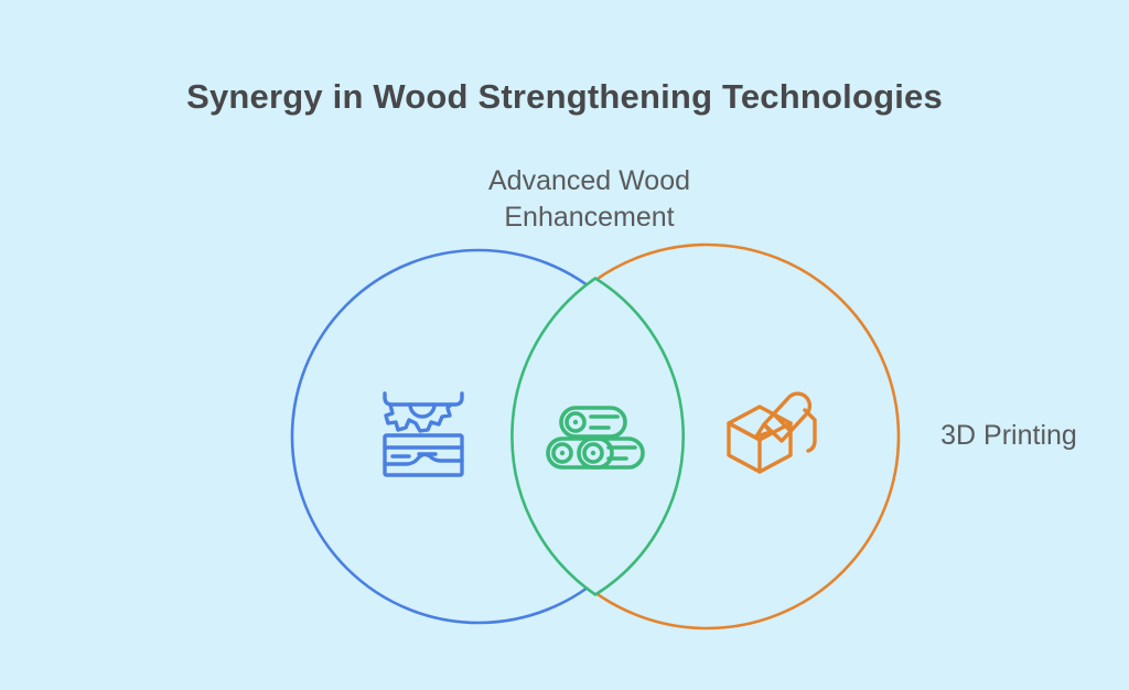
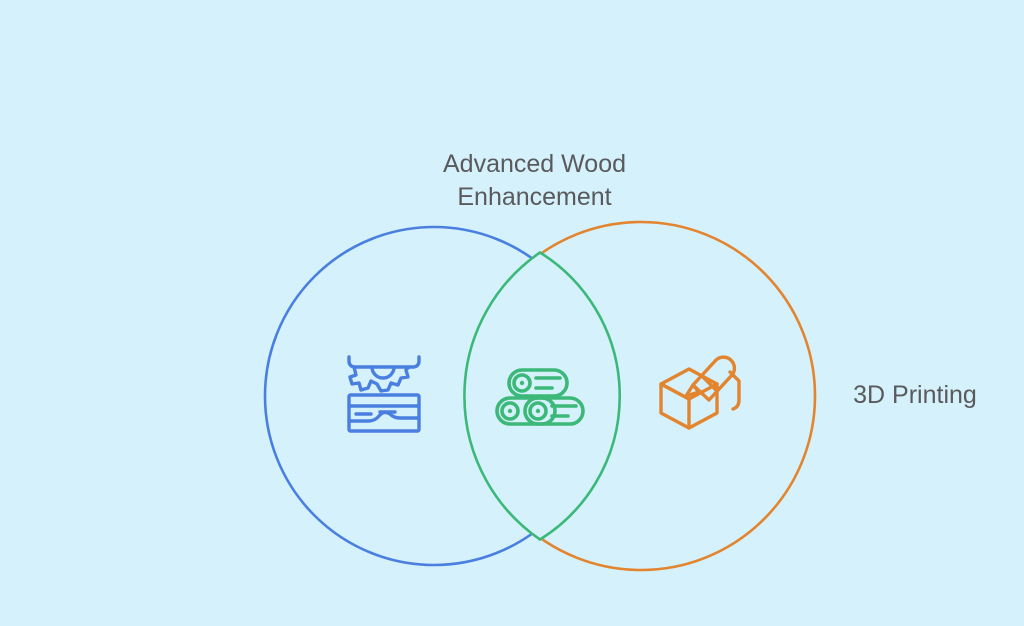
- Synergy in Wood Strengthening Technologies
  Advanced Wood
  Enhancement
  3D Printing
